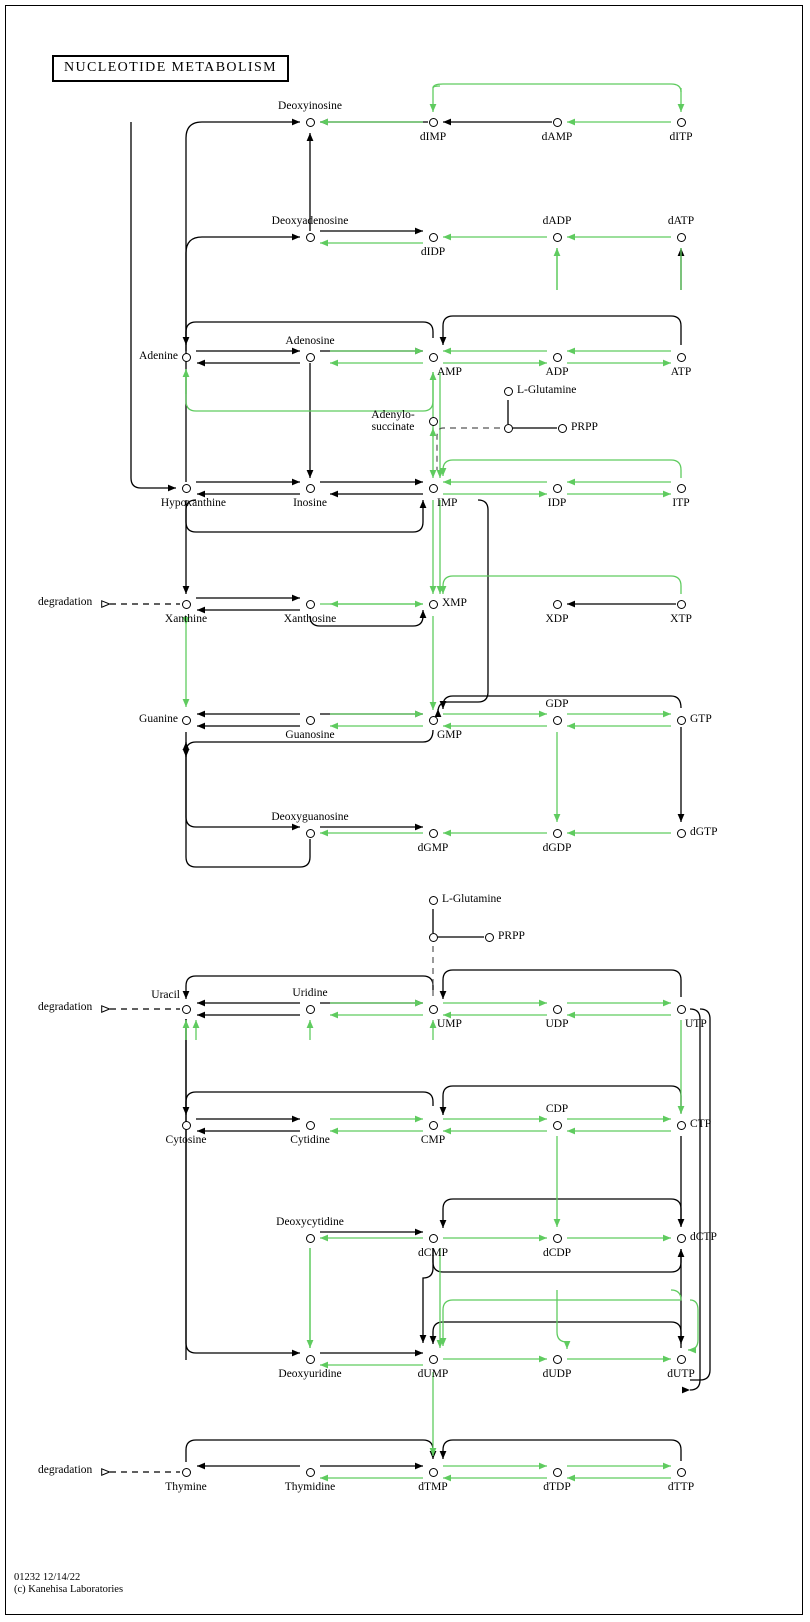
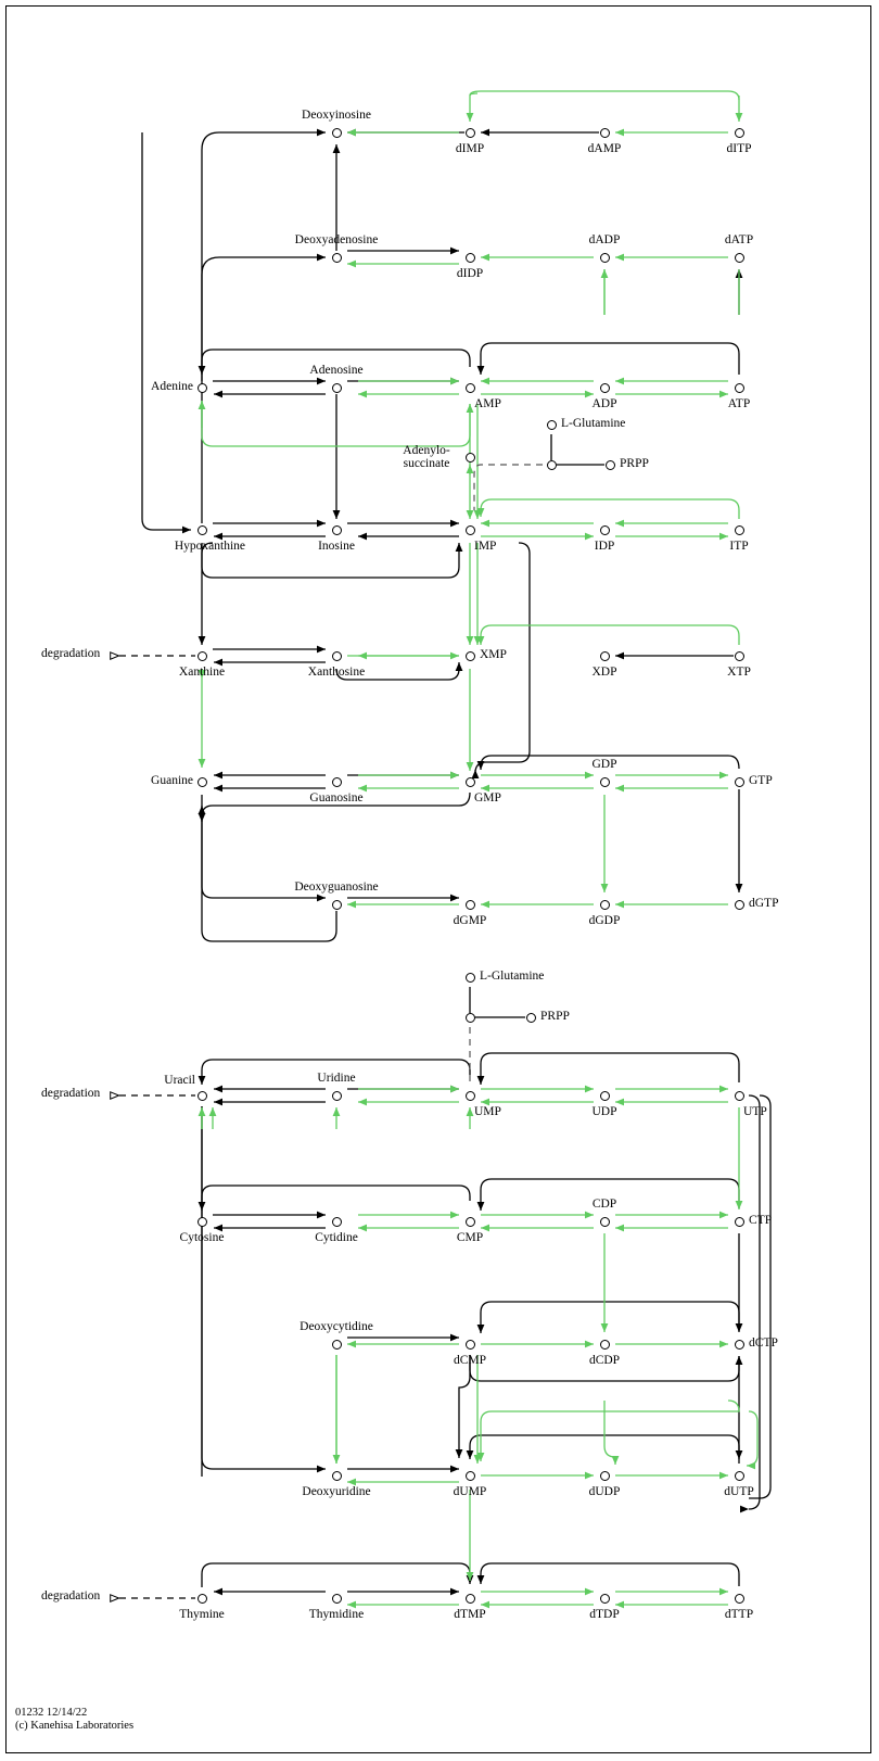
- NUCLEOTIDE METABOLISM
  Deoxyinosine
  dIMP
  dAMP
  dITP
  Deoxyadenosine
  dIDP
  dADP
  dATP
  Adenine
  Adenosine
  AMP
  ADP
  ATP
  L-Glutamine
  Adenylo-
  succinate
  PRPP
  Hypoxanthine
  Inosine
  IMP
  IDP
  ITP
  Xanthine
  Xanthosine
  XMP
  XDP
  XTP
  Guanine
  Guanosine
  GMP
  GDP
  GTP
  Deoxyguanosine
  dGMP
  dGDP
  dGTP
  L-Glutamine
  PRPP
  Uracil
  Uridine
  UMP
  UDP
  UTP
  Cytosine
  Cytidine
  CMP
  CDP
  CTP
  Deoxycytidine
  dCMP
  dCDP
  dCTP
  Deoxyuridine
  dUMP
  dUDP
  dUTP
  Thymine
  Thymidine
  dTMP
  dTDP
  dTTP
  degradation
  degradation
  degradation
  01232 12/14/22
  (c) Kanehisa Laboratories
